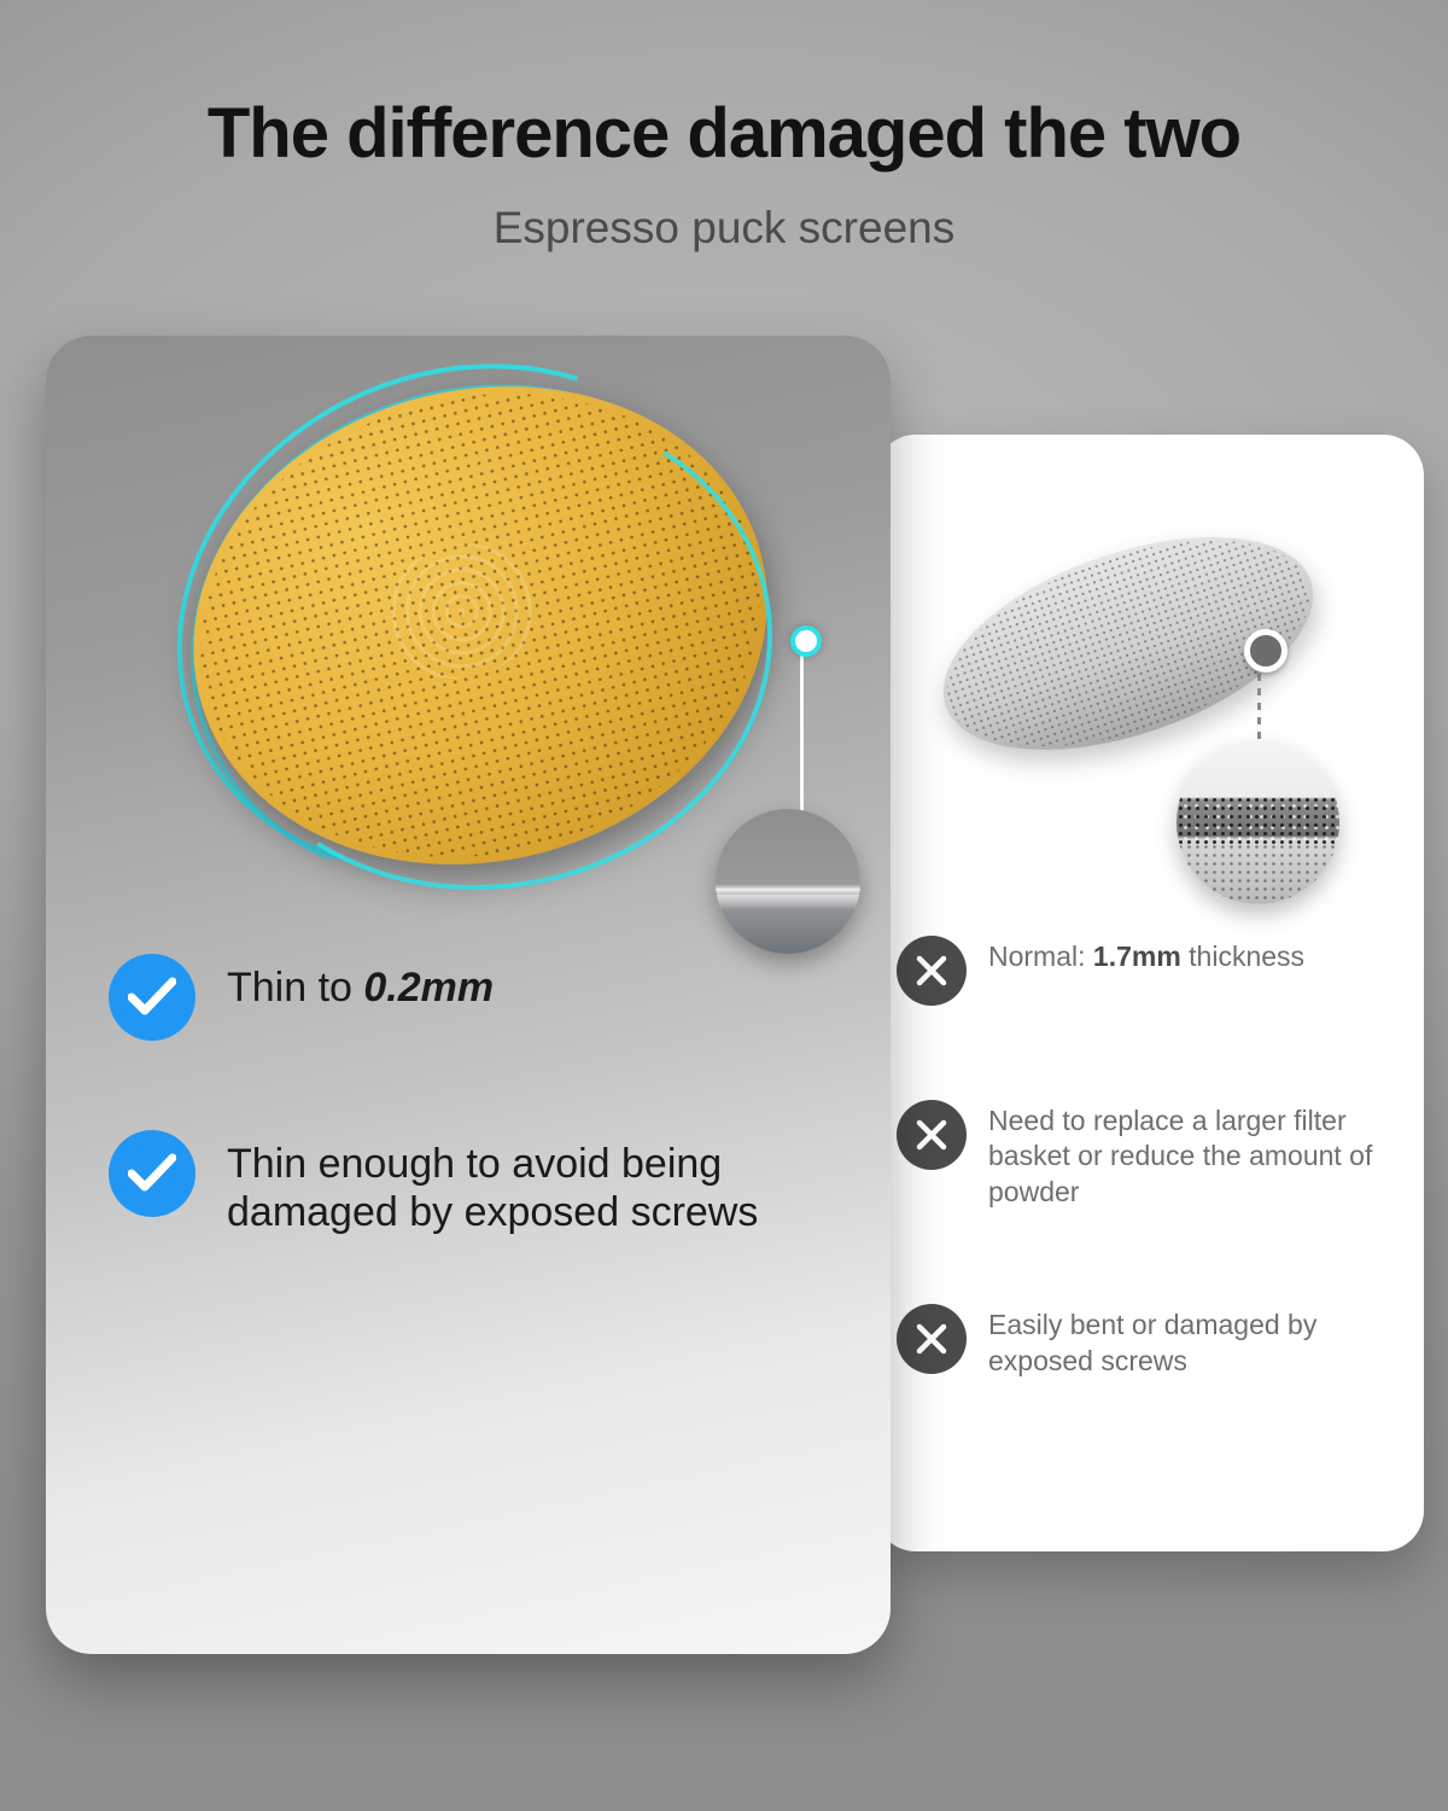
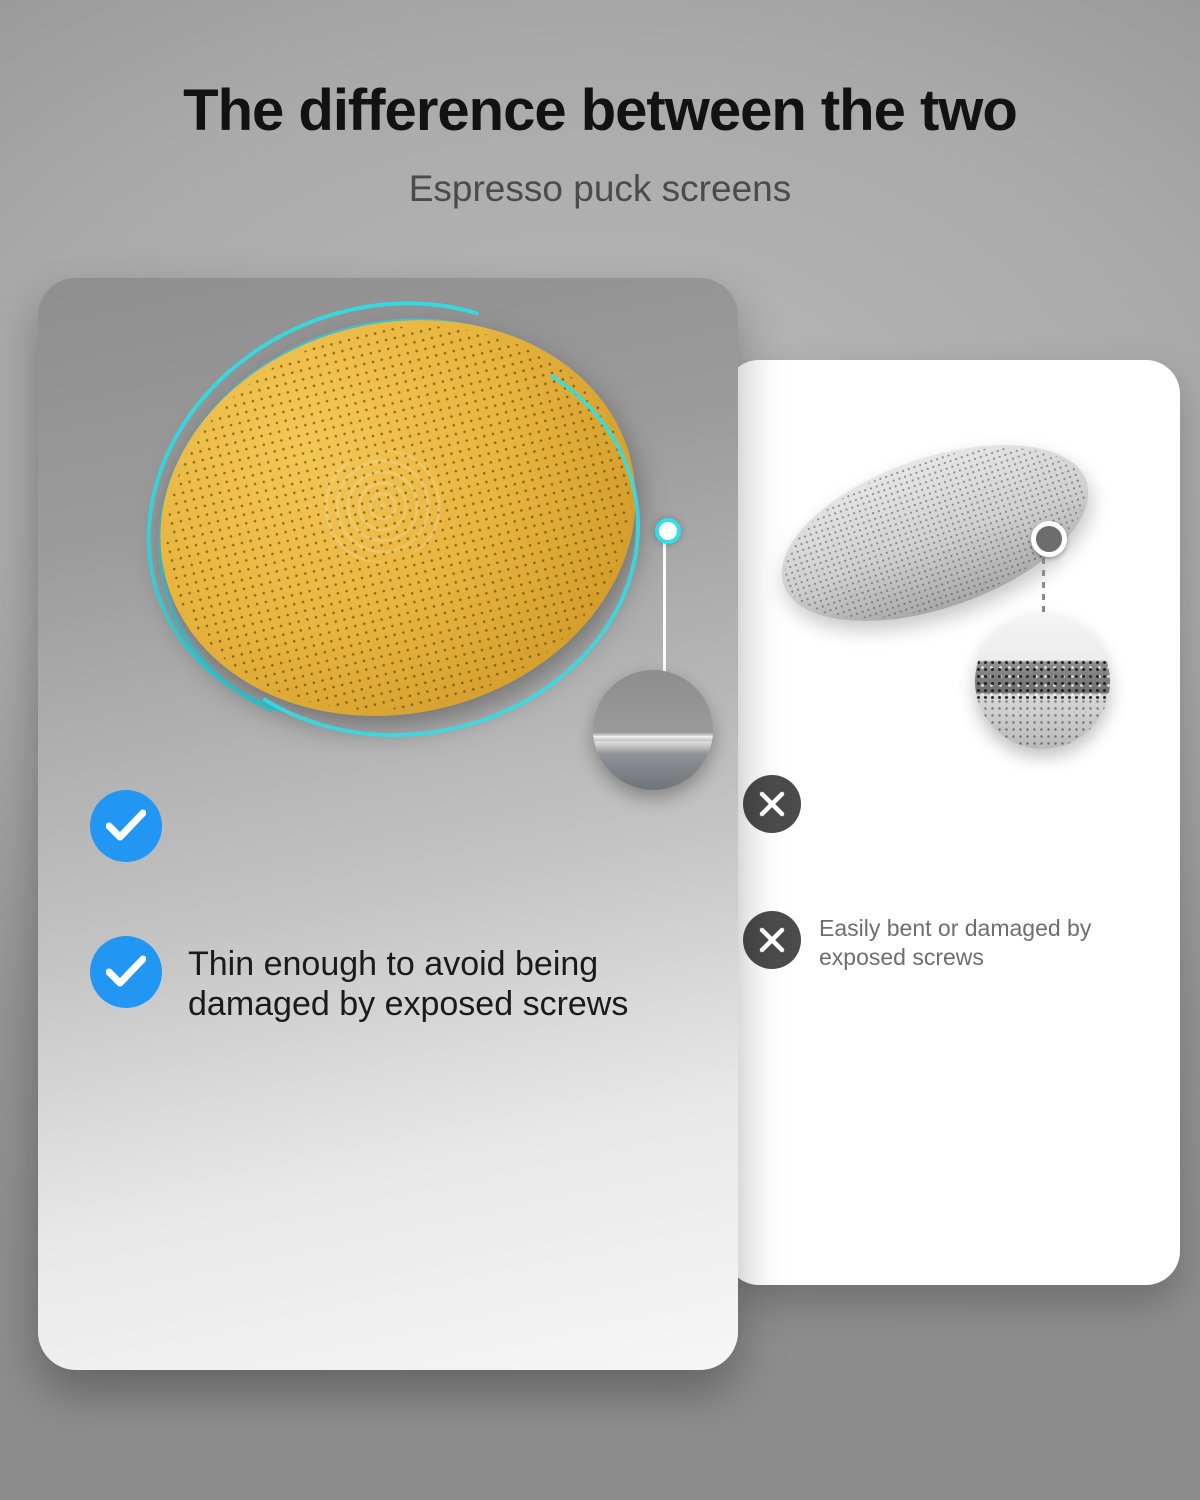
- The difference damaged the two
+ The difference between the two
  Espresso puck screens
- Normal: 1.7mm thickness
- Need to replace a larger filter basket or reduce the amount of powder
  Easily bent or damaged by exposed screws
- Thin to 0.2mm
  Thin enough to avoid being damaged by exposed screws
